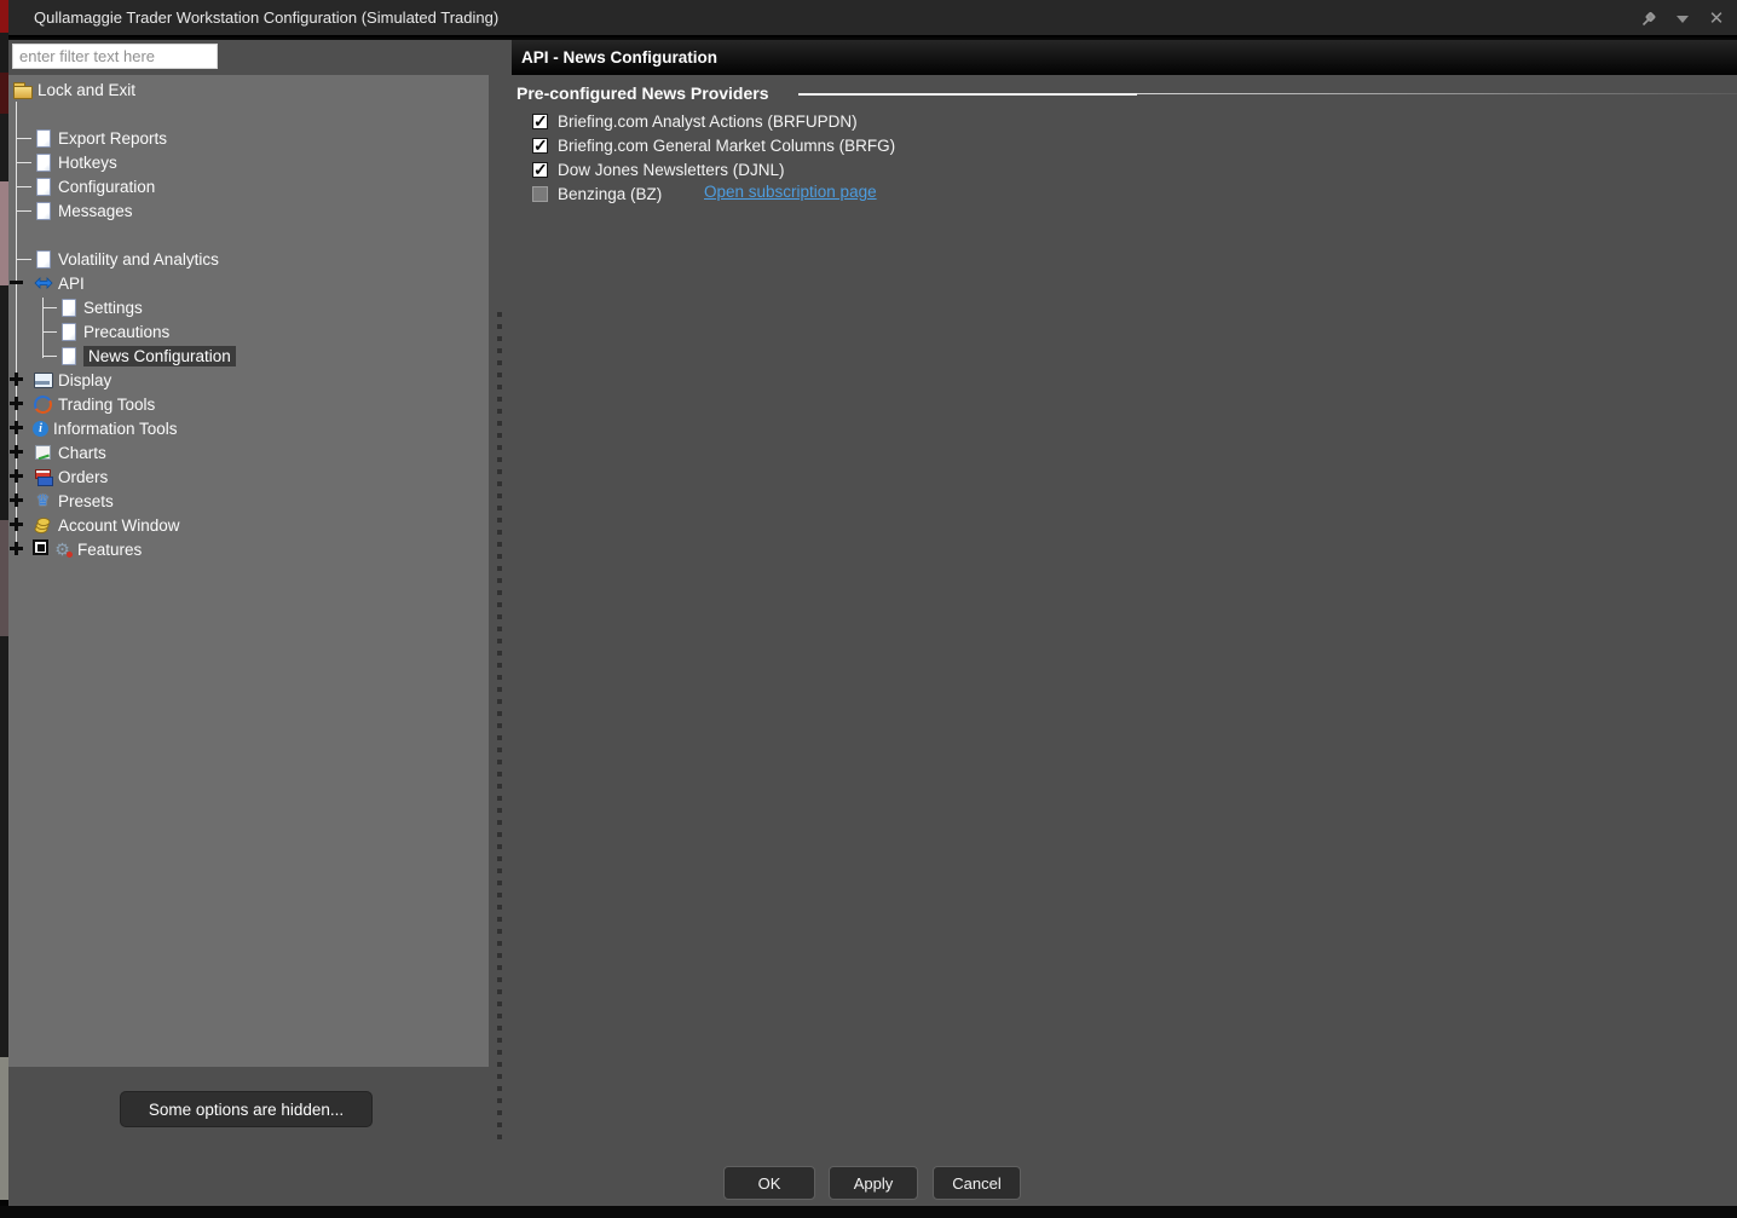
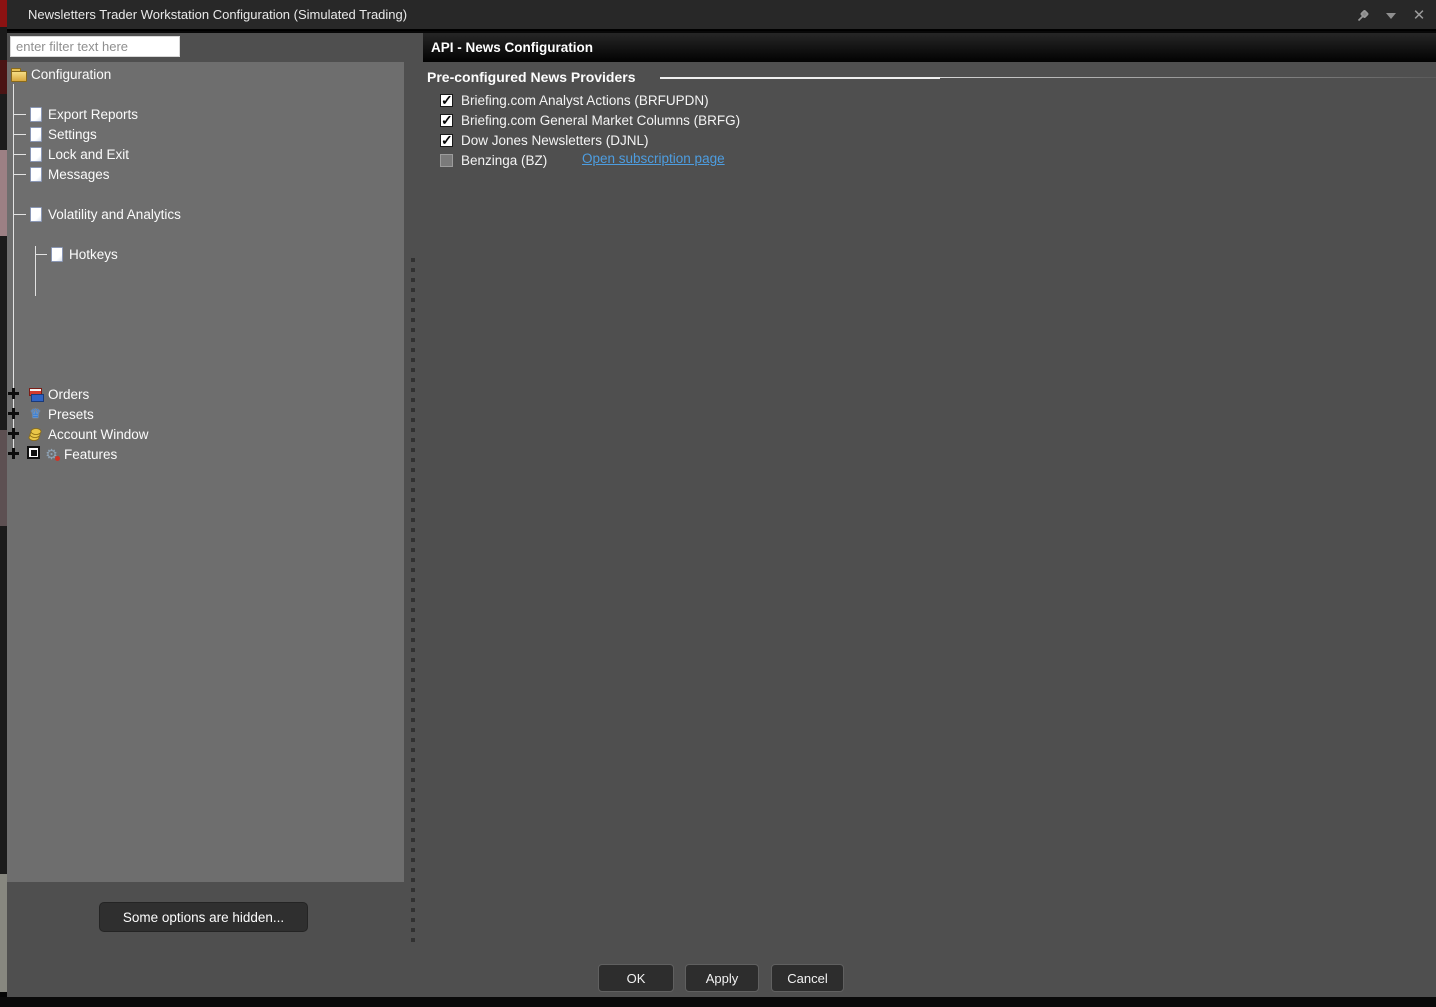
- Qullamaggie Trader Workstation Configuration (Simulated Trading)
+ Newsletters Trader Workstation Configuration (Simulated Trading)
  ✕
  enter filter text here
- Lock and Exit
+ Configuration
  Export Reports
- Hotkeys
+ Settings
- Configuration
+ Lock and Exit
  Messages
  Volatility and Analytics
- API
- Settings
+ Hotkeys
- Precautions
- News Configuration
- Display
- Trading Tools
- i
- Information Tools
- Charts
  Orders
  ♛
  Presets
  Account Window
  ⚙
  Features
  Some options are hidden...
  API - News Configuration
  Pre-configured News Providers
  Briefing.com Analyst Actions (BRFUPDN)
  Briefing.com General Market Columns (BRFG)
  Dow Jones Newsletters (DJNL)
  Benzinga (BZ)
  Open subscription page
  OK
  Apply
  Cancel
